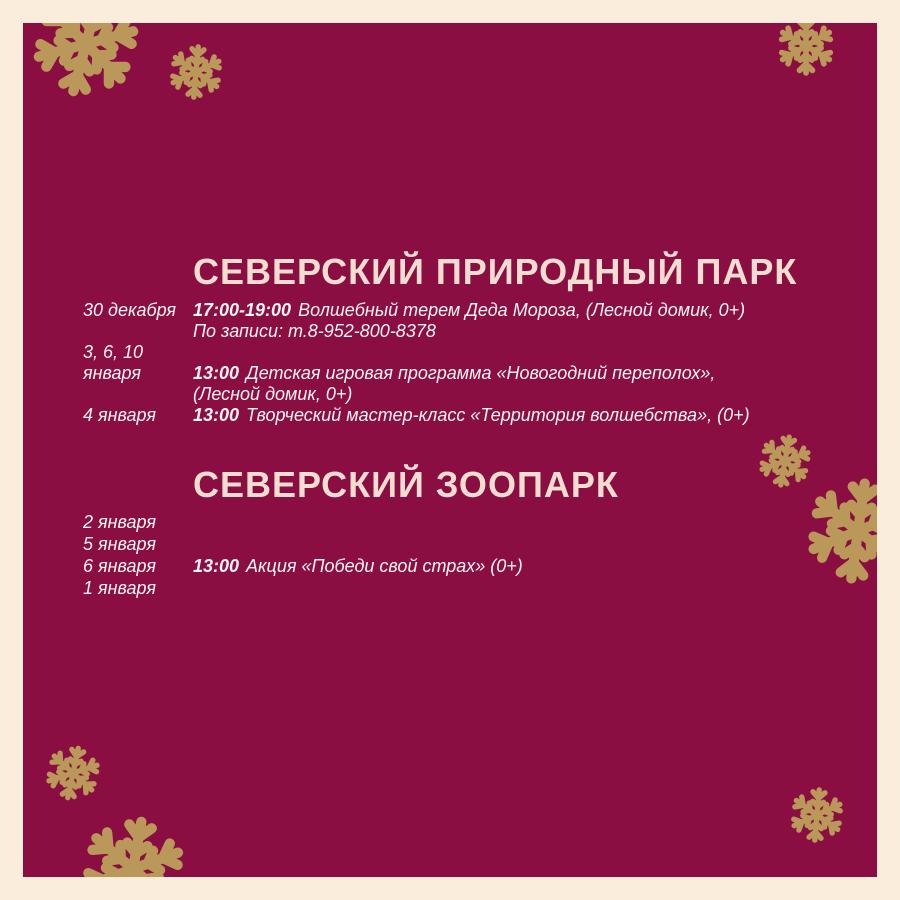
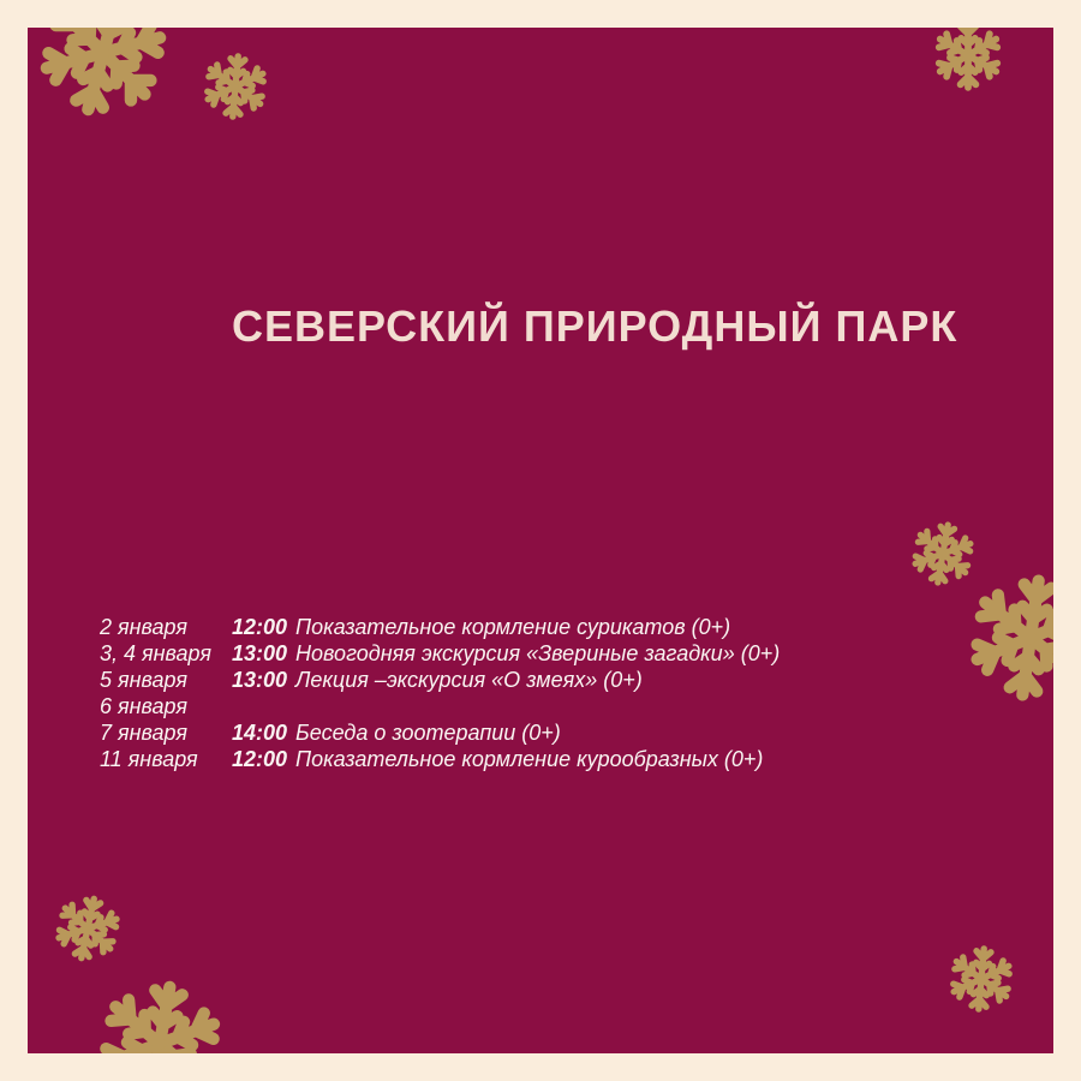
  СЕВЕРСКИЙ ПРИРОДНЫЙ ПАРК
- 30 декабря
- 17:00-19:00 Волшебный терем Деда Мороза, (Лесной домик, 0+)
- По записи: т.8-952-800-8378
- 3, 6, 10
- января
- 13:00 Детская игровая программа «Новогодний переполох»,
- (Лесной домик, 0+)
- 4 января
- 13:00 Творческий мастер-класс «Территория волшебства», (0+)
- СЕВЕРСКИЙ ЗООПАРК
  2 января
+ 12:00 Показательное кормление сурикатов (0+)
+ 3, 4 января
+ 13:00 Новогодняя экскурсия «Звериные загадки» (0+)
  5 января
+ 13:00 Лекция –экскурсия «О змеях» (0+)
  6 января
- 13:00 Акция «Победи свой страх» (0+)
- 1 января
+ 7 января
+ 14:00 Беседа о зоотерапии (0+)
+ 11 января
+ 12:00 Показательное кормление курообразных (0+)
